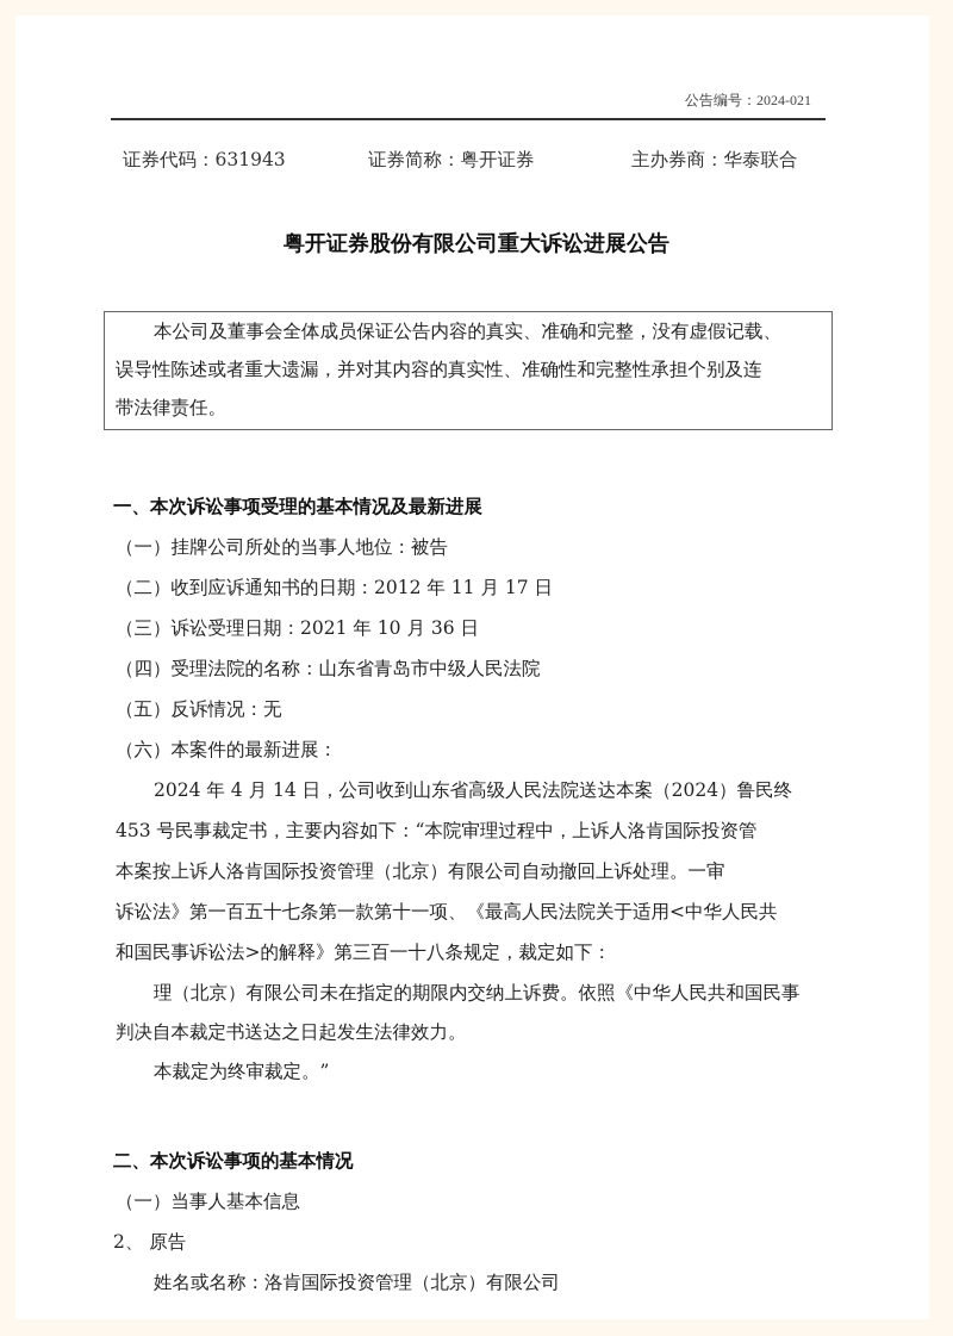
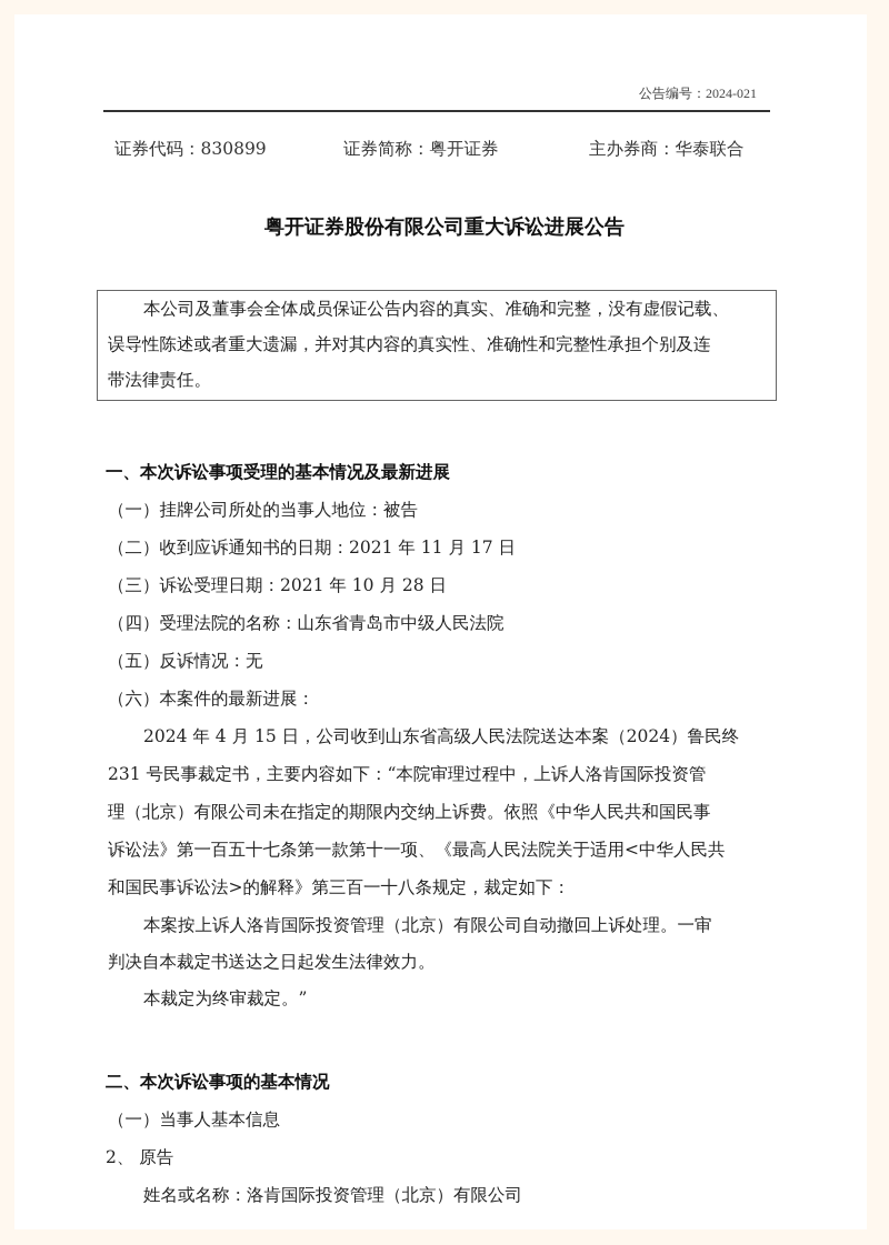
  公告编号：2024-021
- 证券代码：631943
+ 证券代码：830899
  证券简称：粤开证券
  主办券商：华泰联合
  粤开证券股份有限公司重大诉讼进展公告
  本公司及董事会全体成员保证公告内容的真实、准确和完整，没有虚假记载、
  误导性陈述或者重大遗漏，并对其内容的真实性、准确性和完整性承担个别及连
  带法律责任。
  一、本次诉讼事项受理的基本情况及最新进展
  （一）挂牌公司所处的当事人地位：被告
- （二）收到应诉通知书的日期：2012 年 11 月 17 日
+ （二）收到应诉通知书的日期：2021 年 11 月 17 日
- （三）诉讼受理日期：2021 年 10 月 36 日
+ （三）诉讼受理日期：2021 年 10 月 28 日
  （四）受理法院的名称：山东省青岛市中级人民法院
  （五）反诉情况：无
  （六）本案件的最新进展：
- 2024 年 4 月 14 日，公司收到山东省高级人民法院送达本案（2024）鲁民终
+ 2024 年 4 月 15 日，公司收到山东省高级人民法院送达本案（2024）鲁民终
- 453 号民事裁定书，主要内容如下：“本院审理过程中，上诉人洛肯国际投资管
+ 231 号民事裁定书，主要内容如下：“本院审理过程中，上诉人洛肯国际投资管
- 本案按上诉人洛肯国际投资管理（北京）有限公司自动撤回上诉处理。一审
+ 理（北京）有限公司未在指定的期限内交纳上诉费。依照《中华人民共和国民事
  诉讼法》第一百五十七条第一款第十一项、《最高人民法院关于适用<中华人民共
  和国民事诉讼法>的解释》第三百一十八条规定，裁定如下：
- 理（北京）有限公司未在指定的期限内交纳上诉费。依照《中华人民共和国民事
+ 本案按上诉人洛肯国际投资管理（北京）有限公司自动撤回上诉处理。一审
  判决自本裁定书送达之日起发生法律效力。
  本裁定为终审裁定。”
  二、本次诉讼事项的基本情况
  （一）当事人基本信息
  2、 原告
  姓名或名称：洛肯国际投资管理（北京）有限公司
